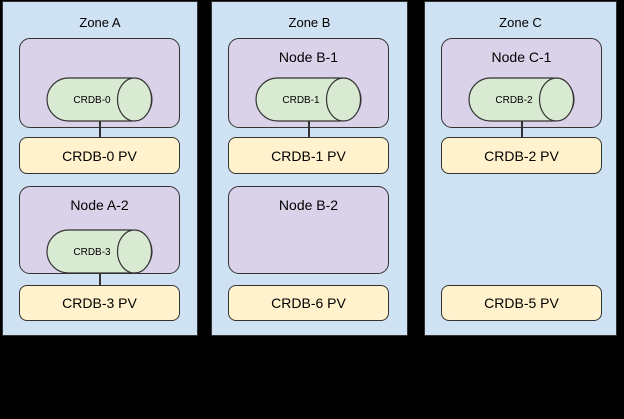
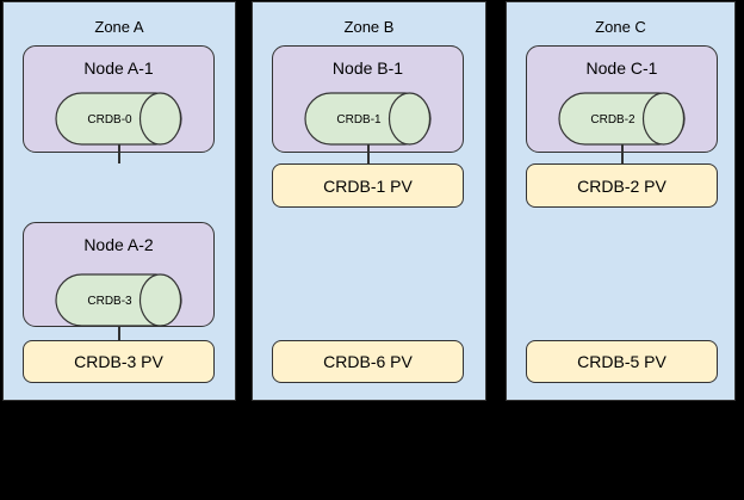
  Zone A
+ Node A-1
  CRDB-0
- CRDB-0 PV
  Node A-2
  CRDB-3
  CRDB-3 PV
  Zone B
  Node B-1
  CRDB-1
  CRDB-1 PV
- Node B-2
  CRDB-6 PV
  Zone C
  Node C-1
  CRDB-2
  CRDB-2 PV
  CRDB-5 PV
